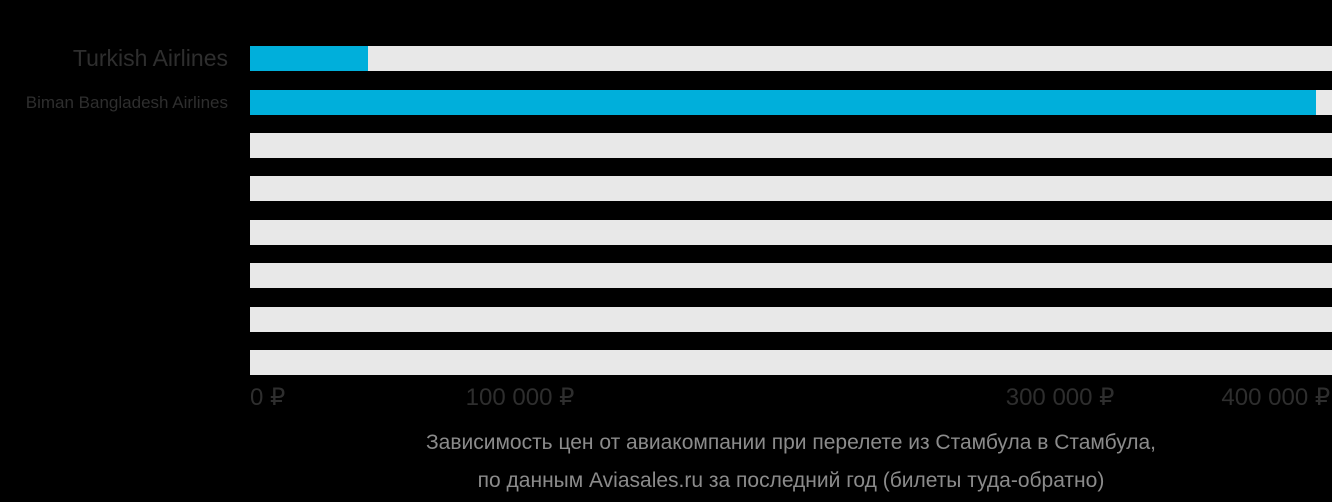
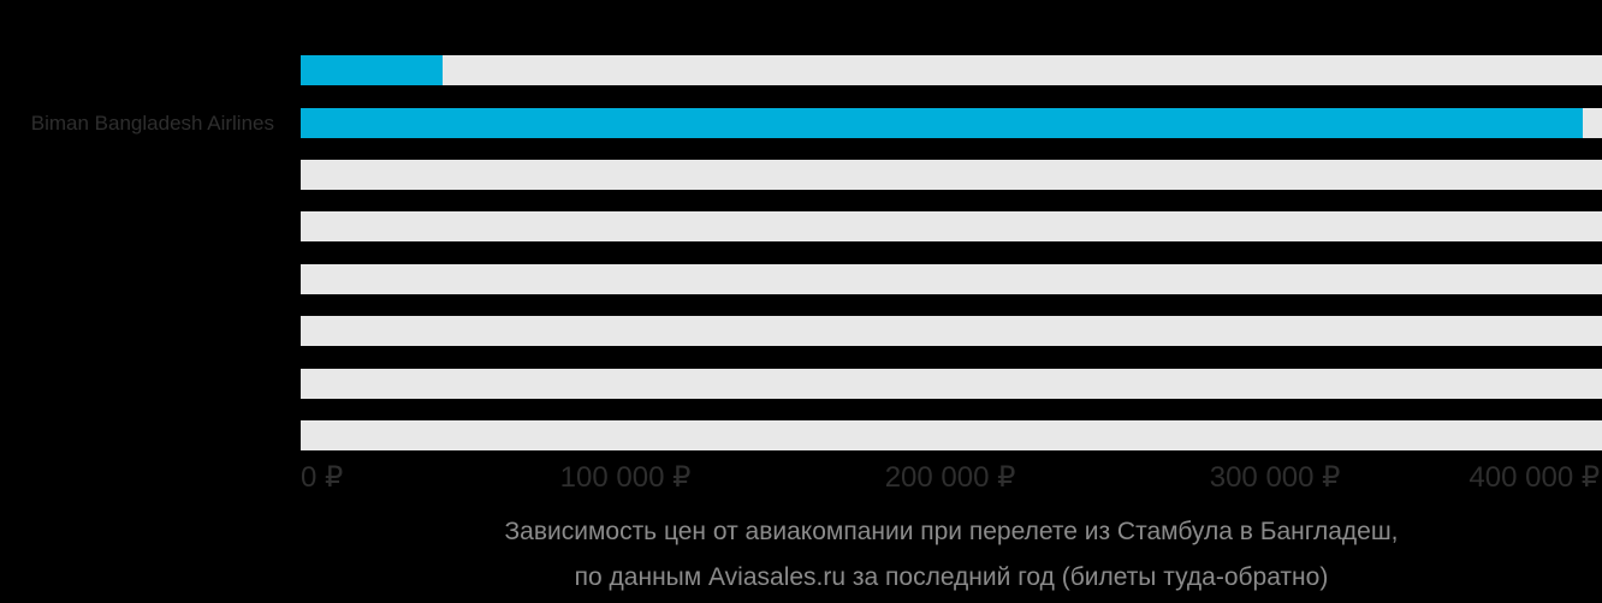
- Turkish Airlines
  Biman Bangladesh Airlines
  0 ₽
  100 000 ₽
+ 200 000 ₽
  300 000 ₽
  400 000 ₽
- Зависимость цен от авиакомпании при перелете из Стамбула в Стамбула,
+ Зависимость цен от авиакомпании при перелете из Стамбула в Бангладеш,
  по данным Aviasales.ru за последний год (билеты туда-обратно)
